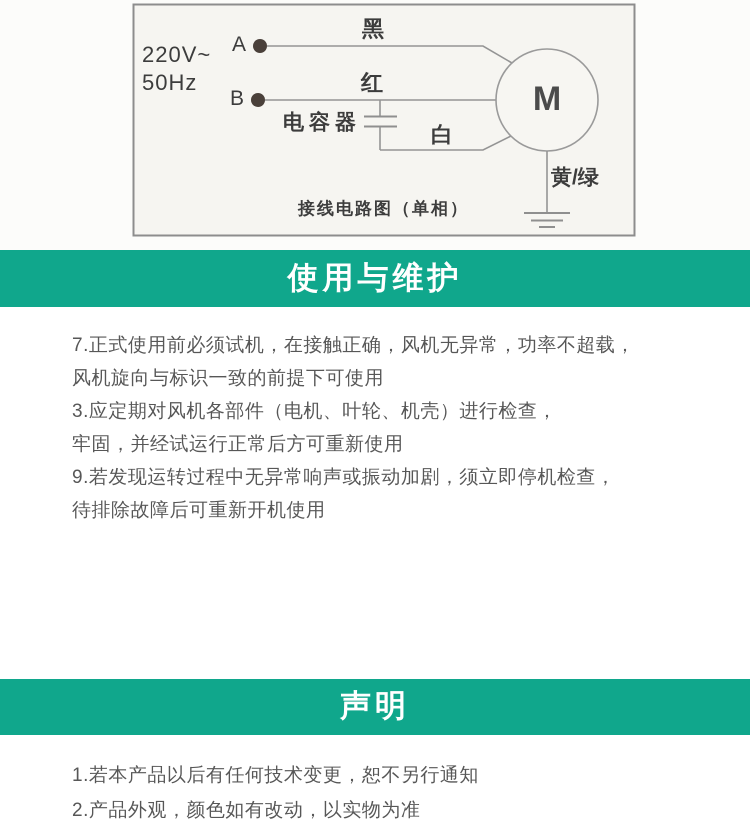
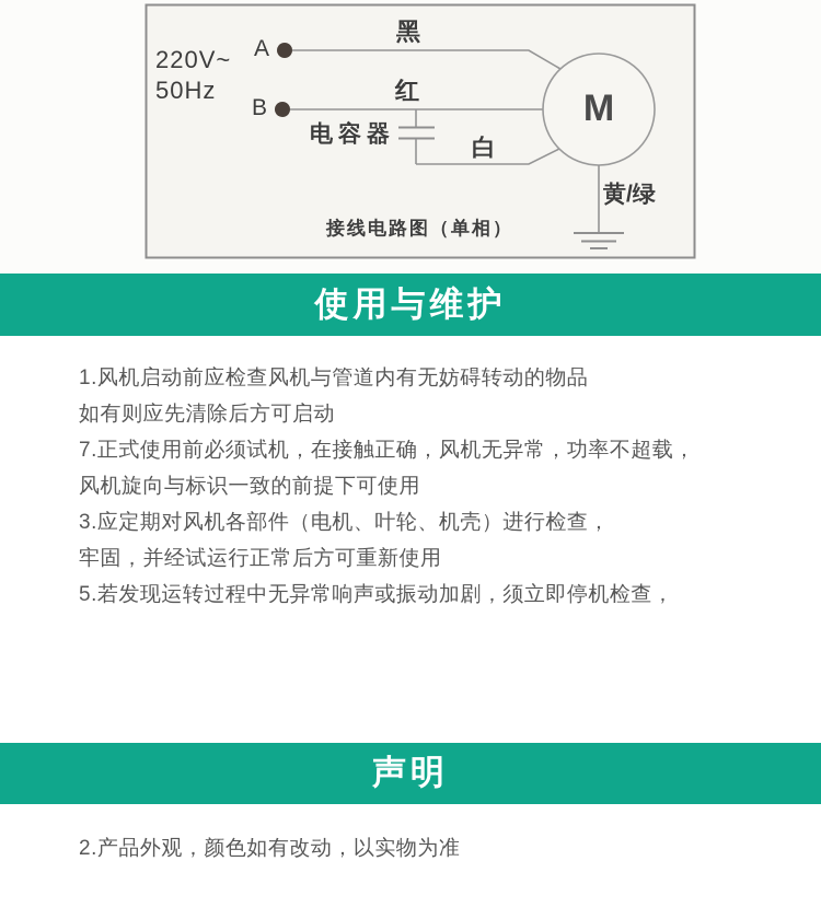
  220V~
  50Hz
  A
  B
  黑
  红
  白
  电容器
  黄/绿
  M
  接线电路图（单相）
  使用与维护
+ 1.风机启动前应检查风机与管道内有无妨碍转动的物品
+ 如有则应先清除后方可启动
  7.正式使用前必须试机，在接触正确，风机无异常，功率不超载，
  风机旋向与标识一致的前提下可使用
  3.应定期对风机各部件（电机、叶轮、机壳）进行检查，
  牢固，并经试运行正常后方可重新使用
- 9.若发现运转过程中无异常响声或振动加剧，须立即停机检查，
+ 5.若发现运转过程中无异常响声或振动加剧，须立即停机检查，
- 待排除故障后可重新开机使用
  声明
- 1.若本产品以后有任何技术变更，恕不另行通知
  2.产品外观，颜色如有改动，以实物为准
